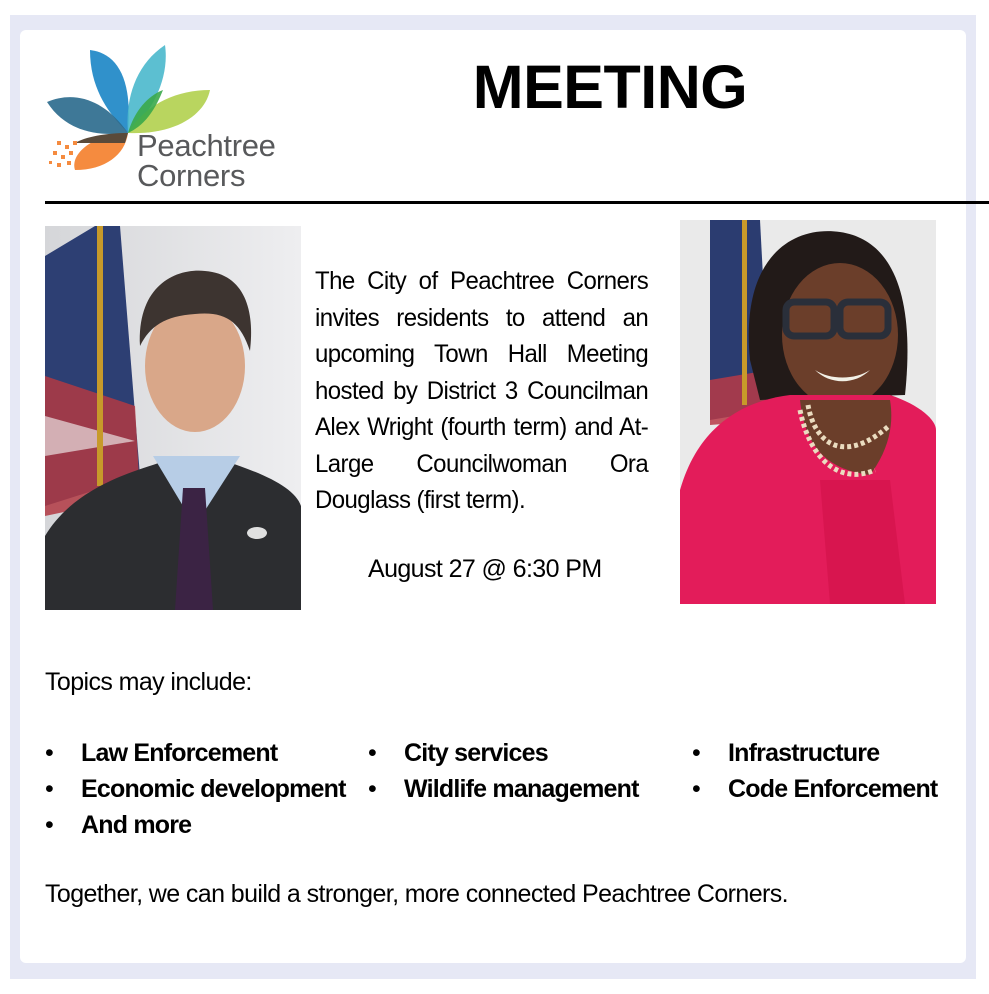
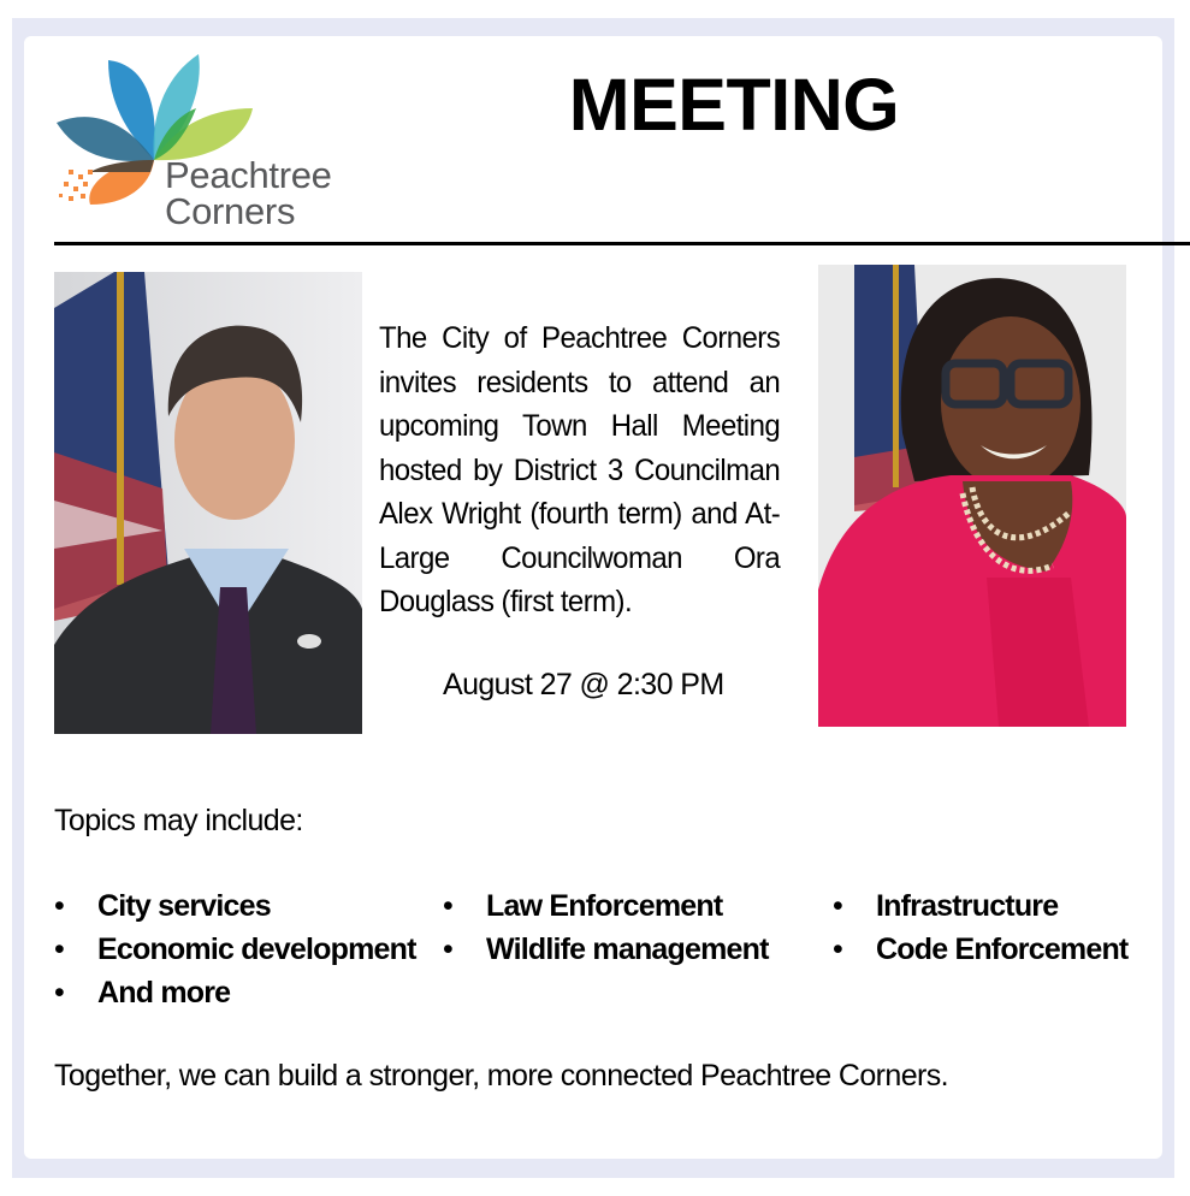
  Peachtree
  Corners
  MEETING
  The City of Peachtree Corners invites residents to attend an upcoming Town Hall Meeting hosted by District 3 Councilman Alex Wright (fourth term) and At-Large Councilwoman Ora Douglass (first term).
- August 27 @ 6:30 PM
+ August 27 @ 2:30 PM
  Topics may include:
  •
- Law Enforcement
+ City services
  •
  Economic development
  •
  And more
  •
- City services
+ Law Enforcement
  •
  Wildlife management
  •
  Infrastructure
  •
  Code Enforcement
  Together, we can build a stronger, more connected Peachtree Corners.
